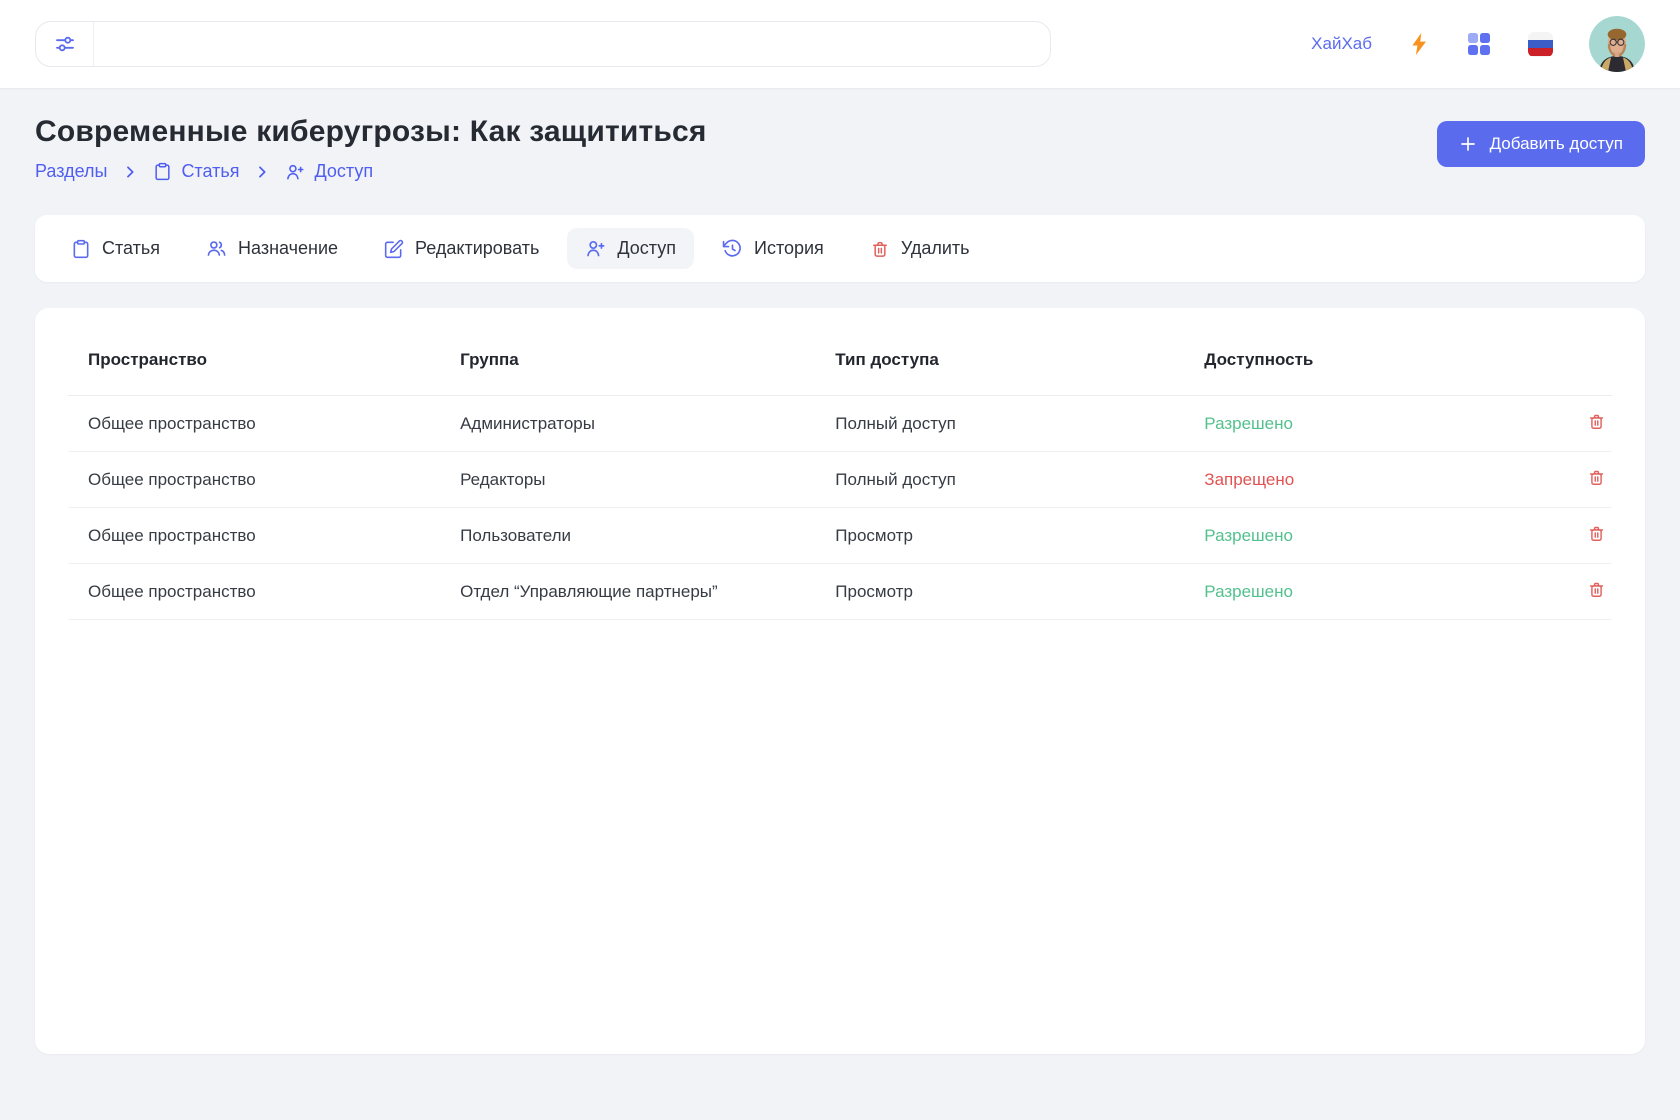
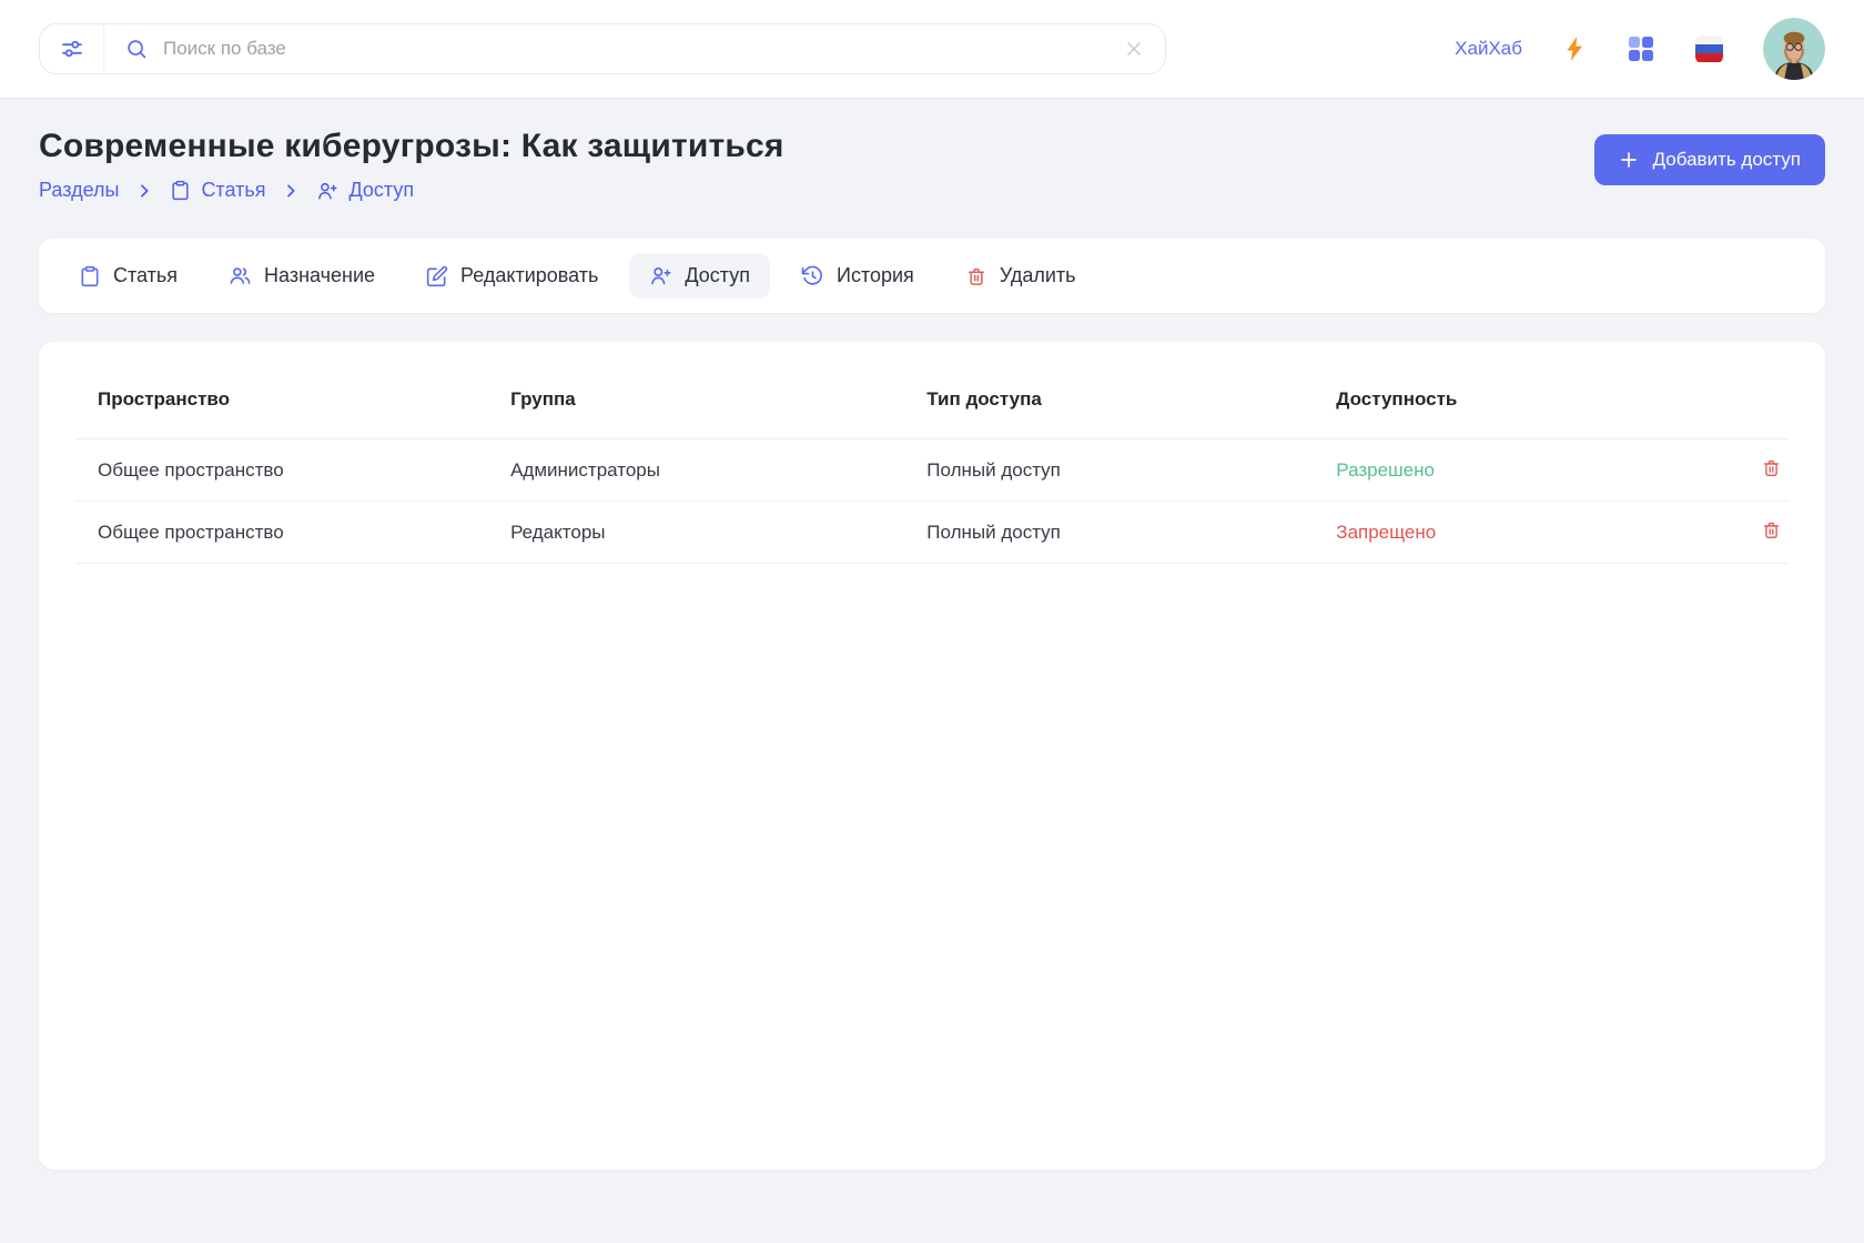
+ Поиск по базе
  ХайХаб
  Современные киберугрозы: Как защититься
  Разделы
  Статья
  Доступ
  Добавить доступ
  Статья
  Назначение
  Редактировать
  Доступ
  История
  Удалить
  Пространство	Группа	Тип доступа	Доступность
  Общее пространство	Администраторы	Полный доступ	Разрешено
  Общее пространство	Редакторы	Полный доступ	Запрещено
- Общее пространство	Пользователи	Просмотр	Разрешено
- Общее пространство	Отдел “Управляющие партнеры”	Просмотр	Разрешено
